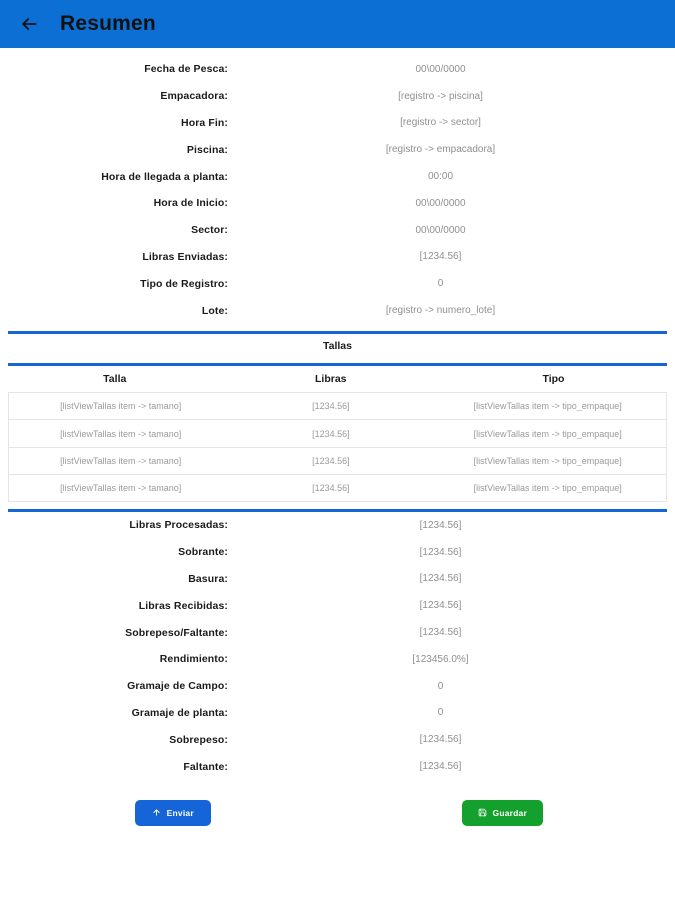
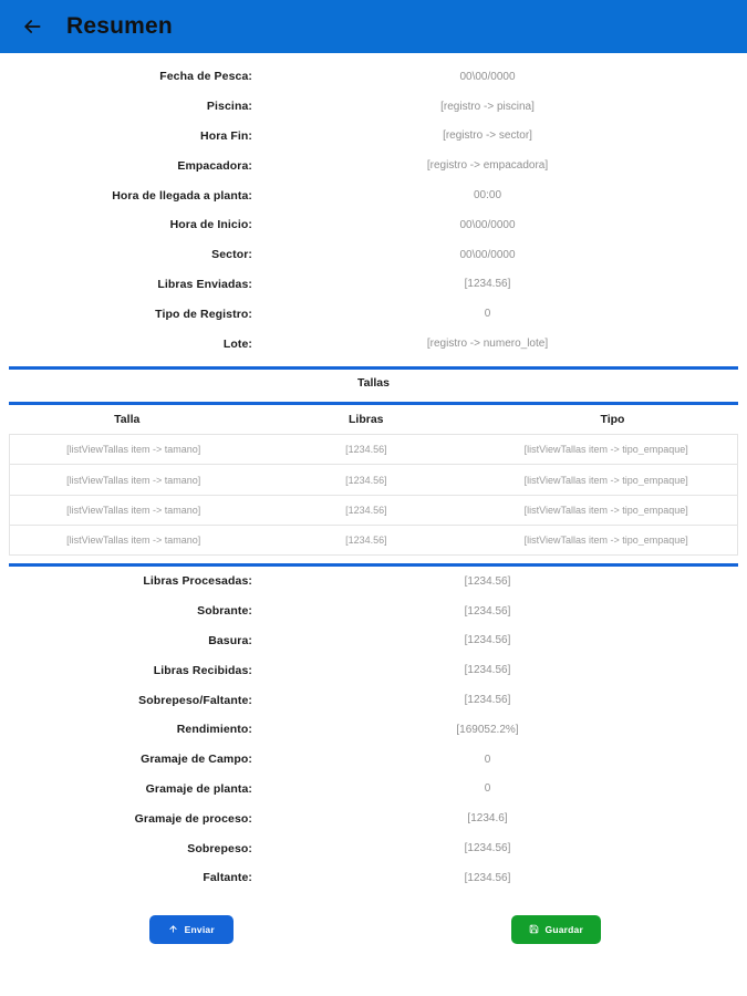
  Resumen
  Fecha de Pesca:
  00\00/0000
- Empacadora:
+ Piscina:
  [registro -> piscina]
  Hora Fin:
  [registro -> sector]
- Piscina:
+ Empacadora:
  [registro -> empacadora]
  Hora de llegada a planta:
  00:00
  Hora de Inicio:
  00\00/0000
  Sector:
  00\00/0000
  Libras Enviadas:
  [1234.56]
  Tipo de Registro:
  0
  Lote:
  [registro -> numero_lote]
  Tallas
  Talla
  Libras
  Tipo
  [listViewTallas item -> tamano]
  [1234.56]
  [listViewTallas item -> tipo_empaque]
  [listViewTallas item -> tamano]
  [1234.56]
  [listViewTallas item -> tipo_empaque]
  [listViewTallas item -> tamano]
  [1234.56]
  [listViewTallas item -> tipo_empaque]
  [listViewTallas item -> tamano]
  [1234.56]
  [listViewTallas item -> tipo_empaque]
  Libras Procesadas:
  [1234.56]
  Sobrante:
  [1234.56]
  Basura:
  [1234.56]
  Libras Recibidas:
  [1234.56]
  Sobrepeso/Faltante:
  [1234.56]
  Rendimiento:
- [123456.0%]
+ [169052.2%]
  Gramaje de Campo:
  0
  Gramaje de planta:
  0
+ Gramaje de proceso:
+ [1234.6]
  Sobrepeso:
  [1234.56]
  Faltante:
  [1234.56]
  Enviar
  Guardar
